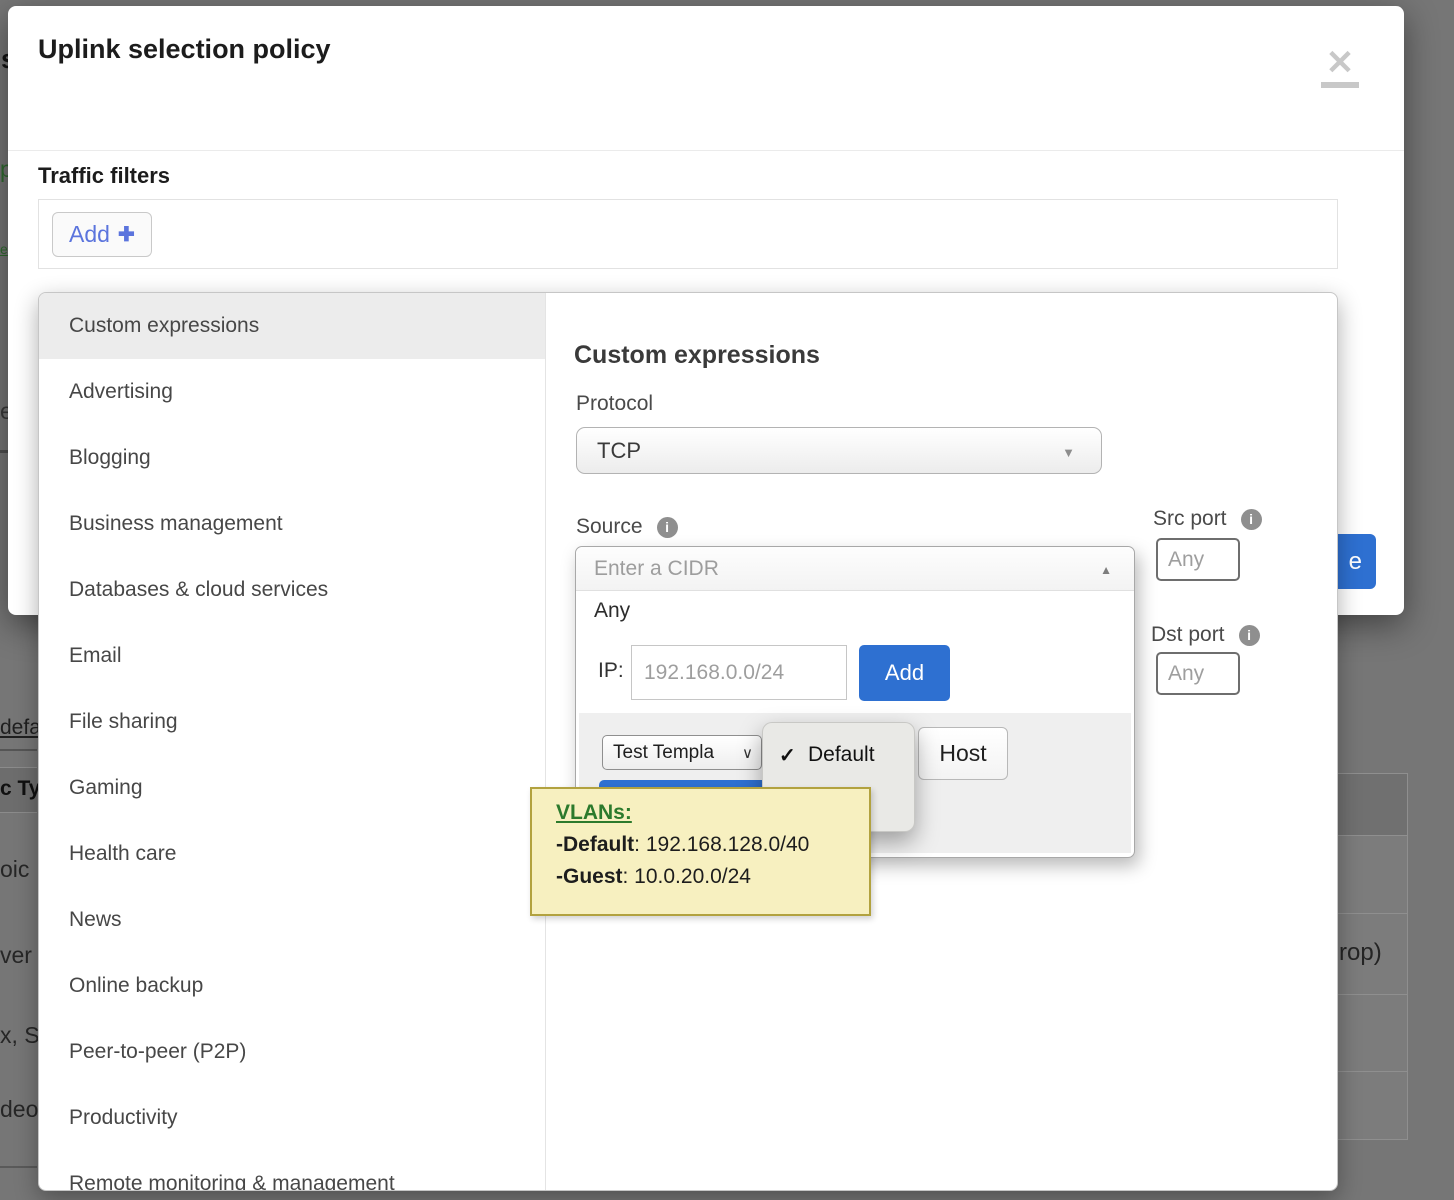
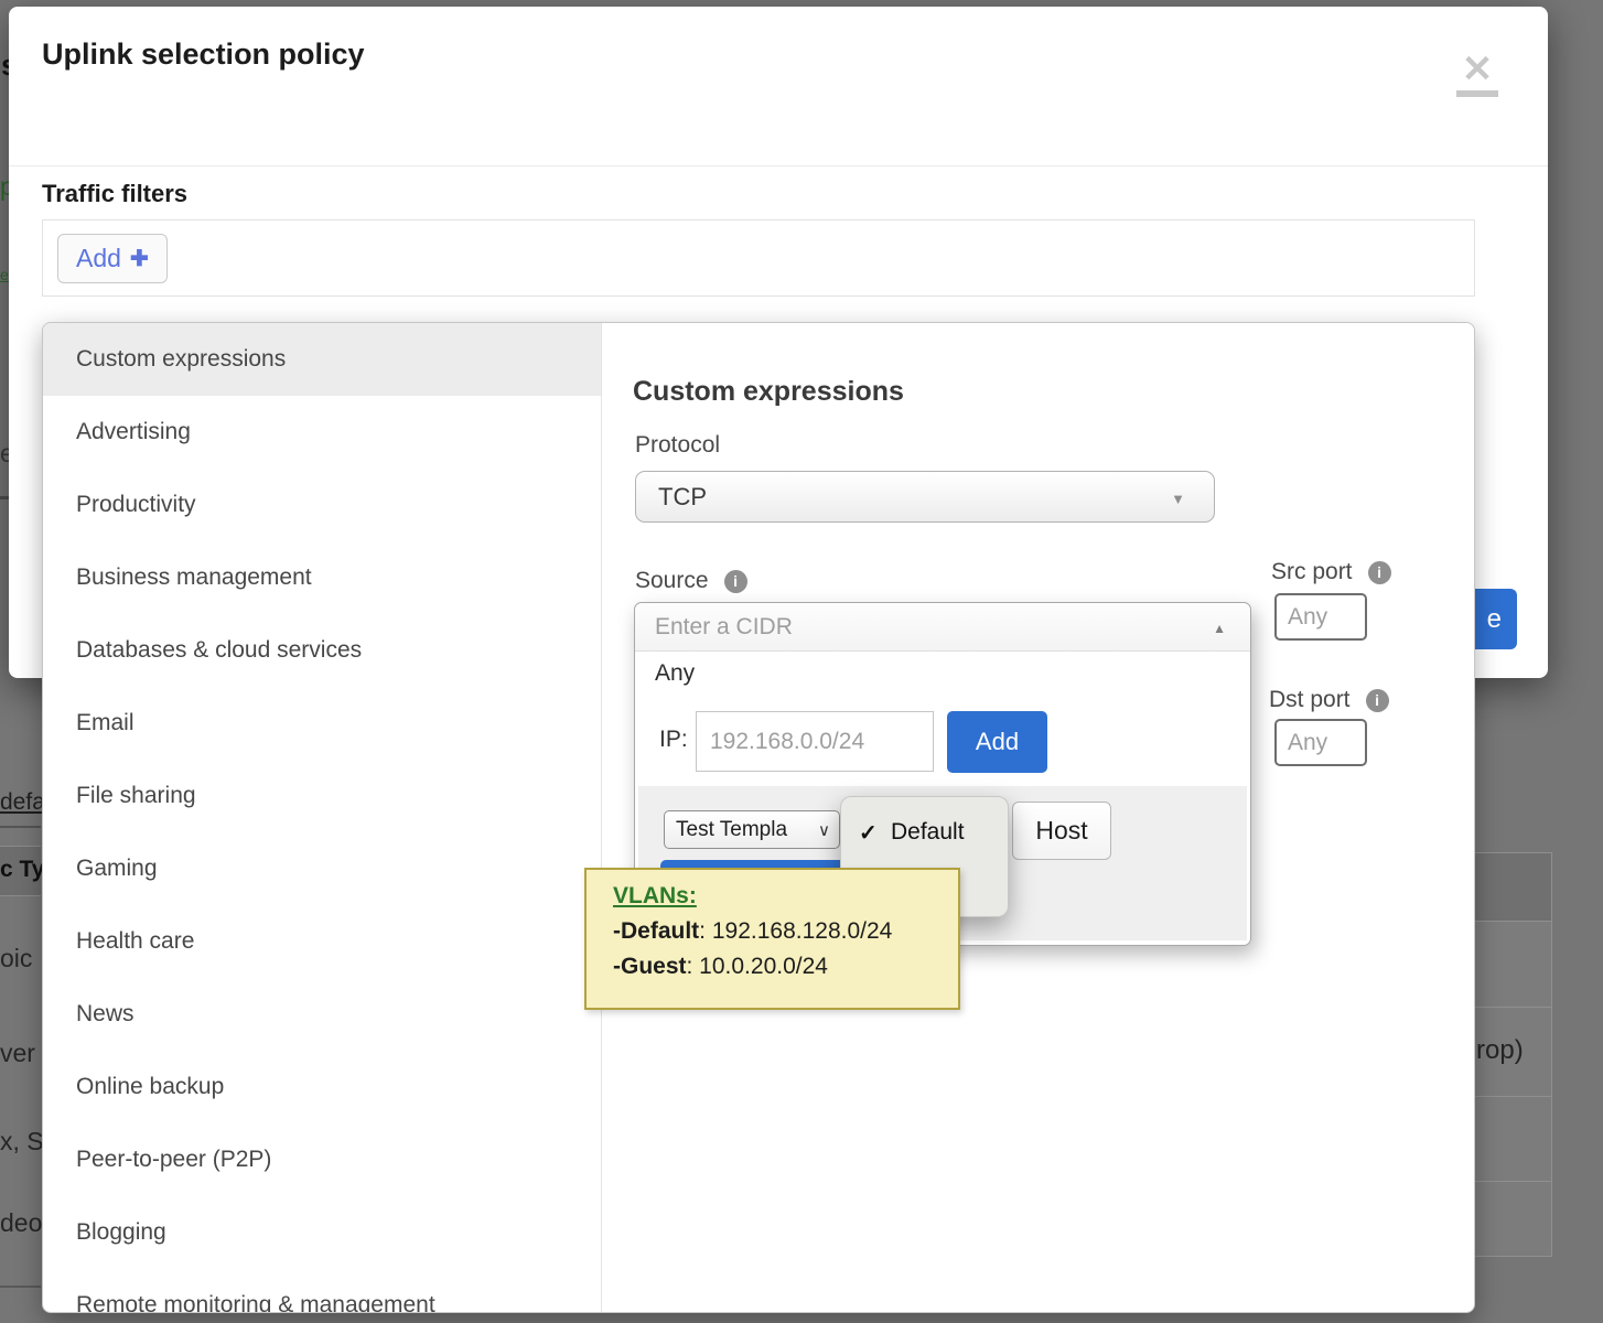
  p
  e
  e
  defa
  c Ty
  oic
  ver
  x, S
  deo
  rop)
  Uplink selection policy
  ✕
  Traffic filters
  Add
  ✚
  e
  Custom expressions
  Advertising
- Blogging
+ Productivity
  Business management
  Databases & cloud services
  Email
  File sharing
  Gaming
  Health care
  News
  Online backup
  Peer-to-peer (P2P)
- Productivity
+ Blogging
  Remote monitoring & management
  Custom expressions
  Protocol
  TCP
  ▼
  Source
  i
  Src port
  i
  Any
  Dst port
  i
  Any
  Enter a CIDR
  ▲
  Any
  IP:
  192.168.0.0/24
  Add
  Test Templa
  ∨
  Host
  ✓
  Default
  VLANs:
- -Default: 192.168.128.0/40
+ -Default: 192.168.128.0/24
  -Guest: 10.0.20.0/24
